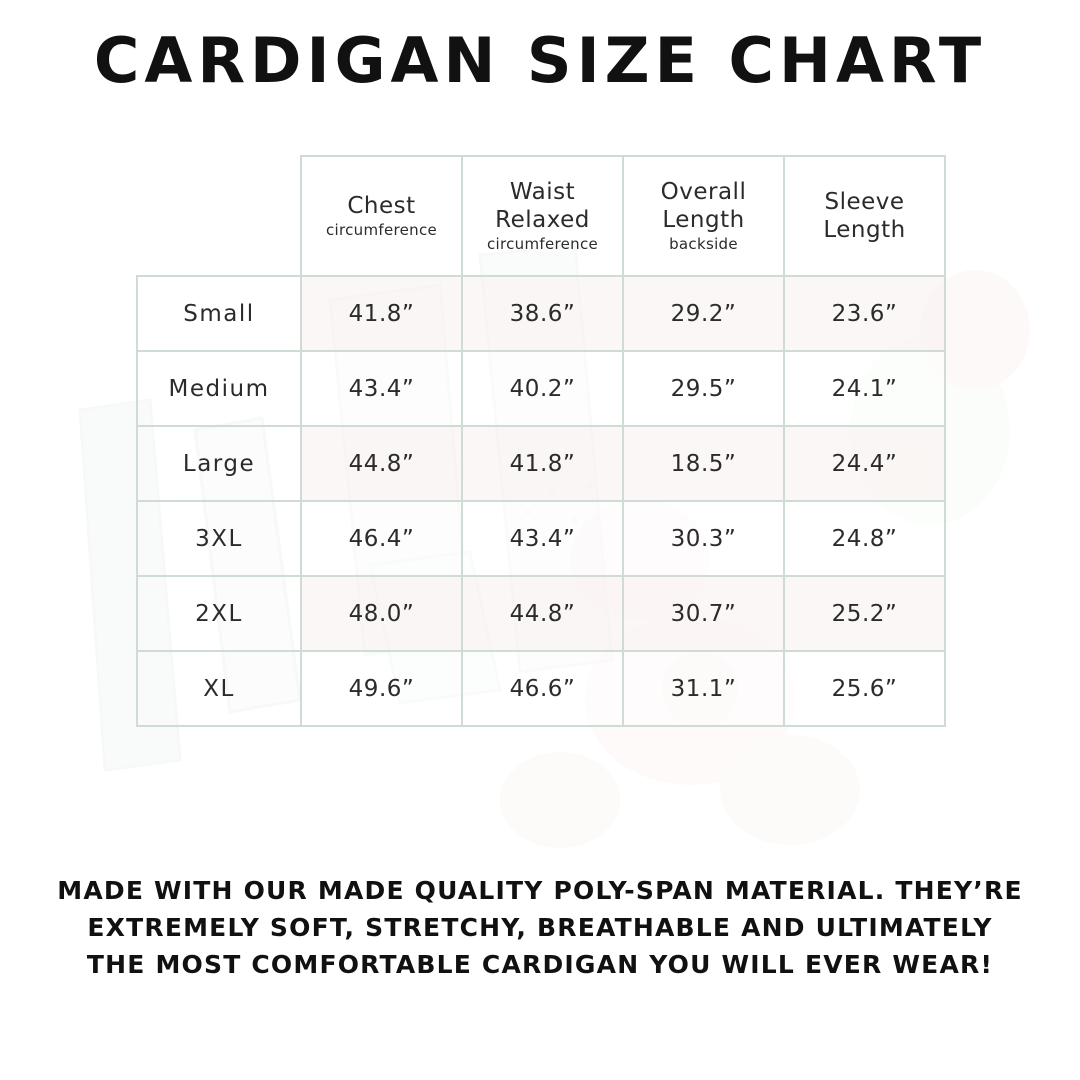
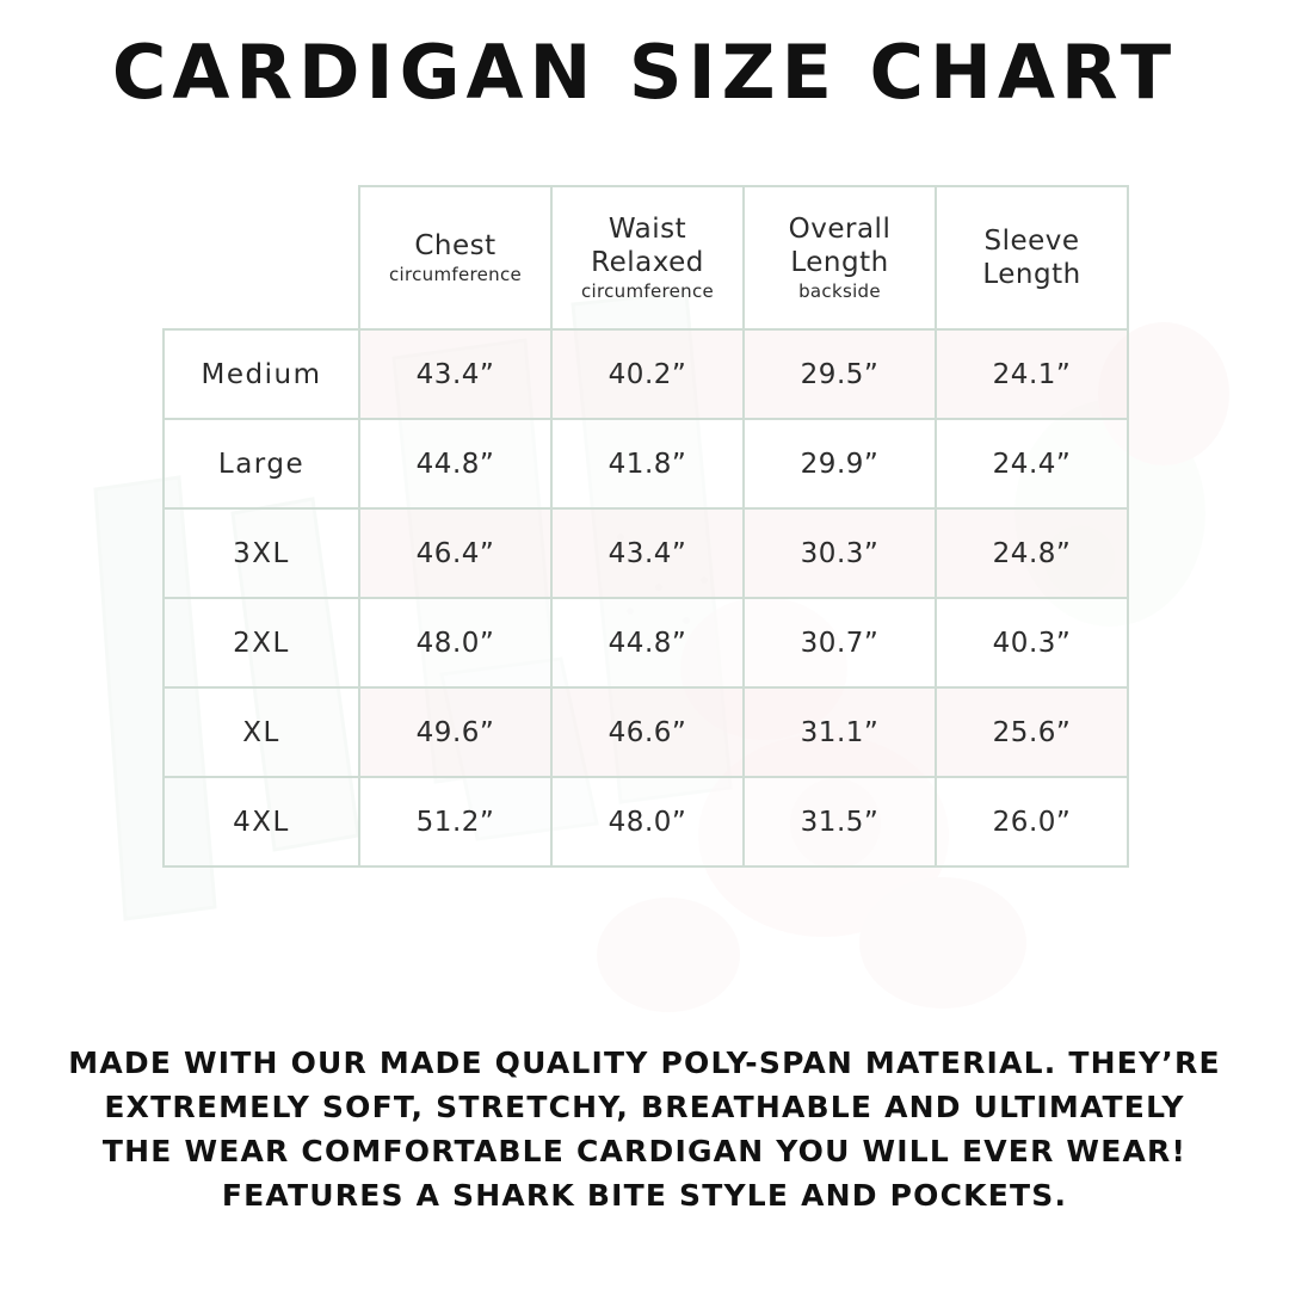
  CARDIGAN SIZE CHART
  	Chest circumference	Waist Relaxed circumference	Overall Length backside	Sleeve Length
- Small	41.8”	38.6”	29.2”	23.6”
  Medium	43.4”	40.2”	29.5”	24.1”
- Large	44.8”	41.8”	18.5”	24.4”
+ Large	44.8”	41.8”	29.9”	24.4”
  3XL	46.4”	43.4”	30.3”	24.8”
- 2XL	48.0”	44.8”	30.7”	25.2”
+ 2XL	48.0”	44.8”	30.7”	40.3”
  XL	49.6”	46.6”	31.1”	25.6”
+ 4XL	51.2”	48.0”	31.5”	26.0”
  MADE WITH OUR MADE QUALITY POLY-SPAN MATERIAL. THEY’RE
  EXTREMELY SOFT, STRETCHY, BREATHABLE AND ULTIMATELY
- THE MOST COMFORTABLE CARDIGAN YOU WILL EVER WEAR!
+ THE WEAR COMFORTABLE CARDIGAN YOU WILL EVER WEAR!
+ FEATURES A SHARK BITE STYLE AND POCKETS.
